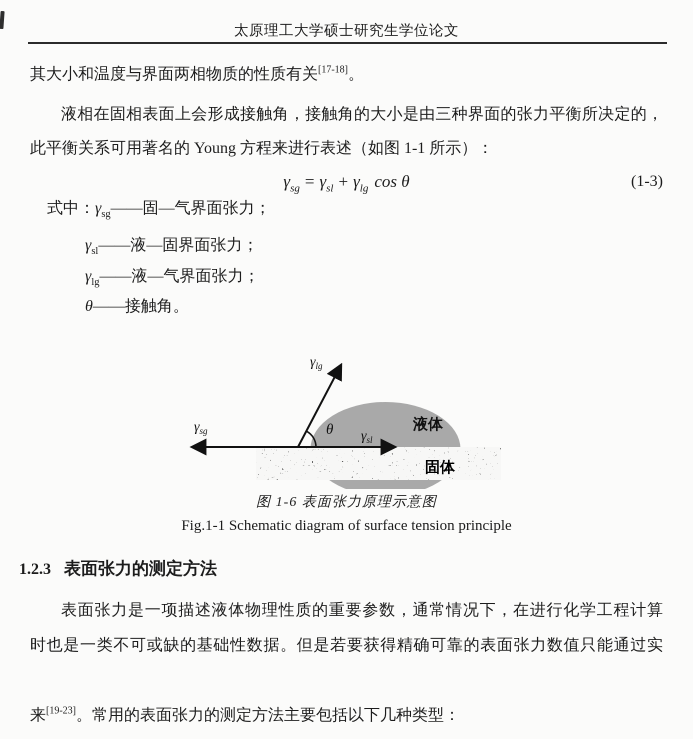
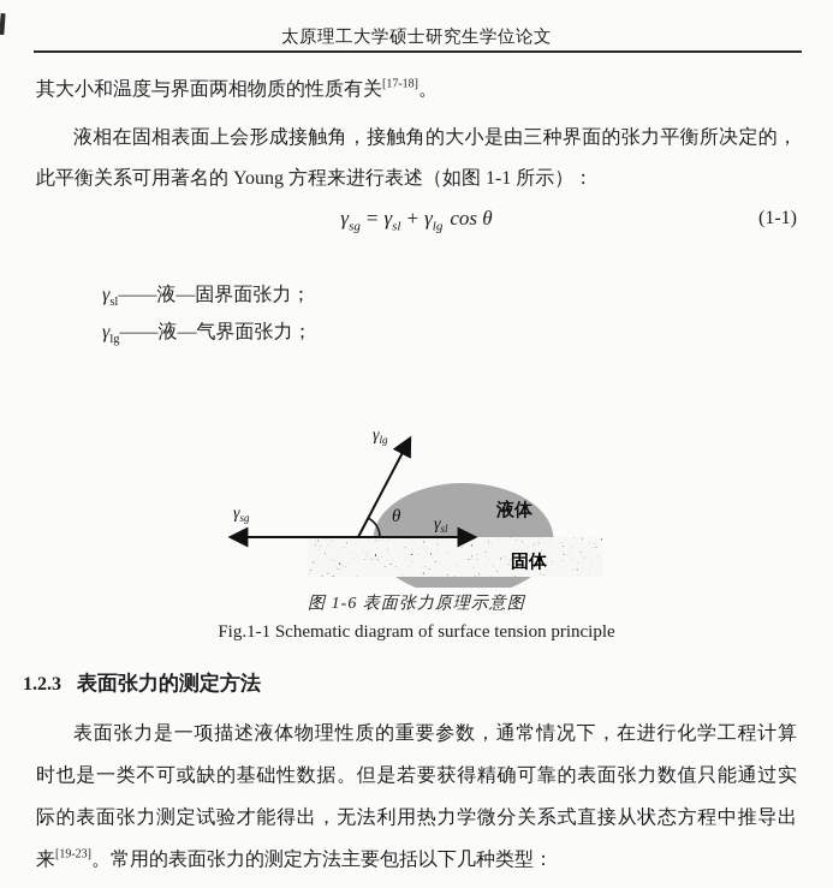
  太原理工大学硕士研究生学位论文
  其大小和温度与界面两相物质的性质有关[17-18]。
  液相在固相表面上会形成接触角，接触角的大小是由三种界面的张力平衡所决定的，
  此平衡关系可用著名的 Young 方程来进行表述（如图 1-1 所示）：
  γsg= γsl+ γlgcos θ
- (1-3)
+ (1-1)
- 式中：γsg——固—气界面张力；
  γsl——液—固界面张力；
  γlg——液—气界面张力；
- θ——接触角。
  γlg
  γsg
  γsl
  θ
  液体
  固体
  图 1-6 表面张力原理示意图
  Fig.1-1 Schematic diagram of surface tension principle
  1.2.3 表面张力的测定方法
  表面张力是一项描述液体物理性质的重要参数，通常情况下，在进行化学工程计算
  时也是一类不可或缺的基础性数据。但是若要获得精确可靠的表面张力数值只能通过实
+ 际的表面张力测定试验才能得出，无法利用热力学微分关系式直接从状态方程中推导出
  来[19-23]。常用的表面张力的测定方法主要包括以下几种类型：
